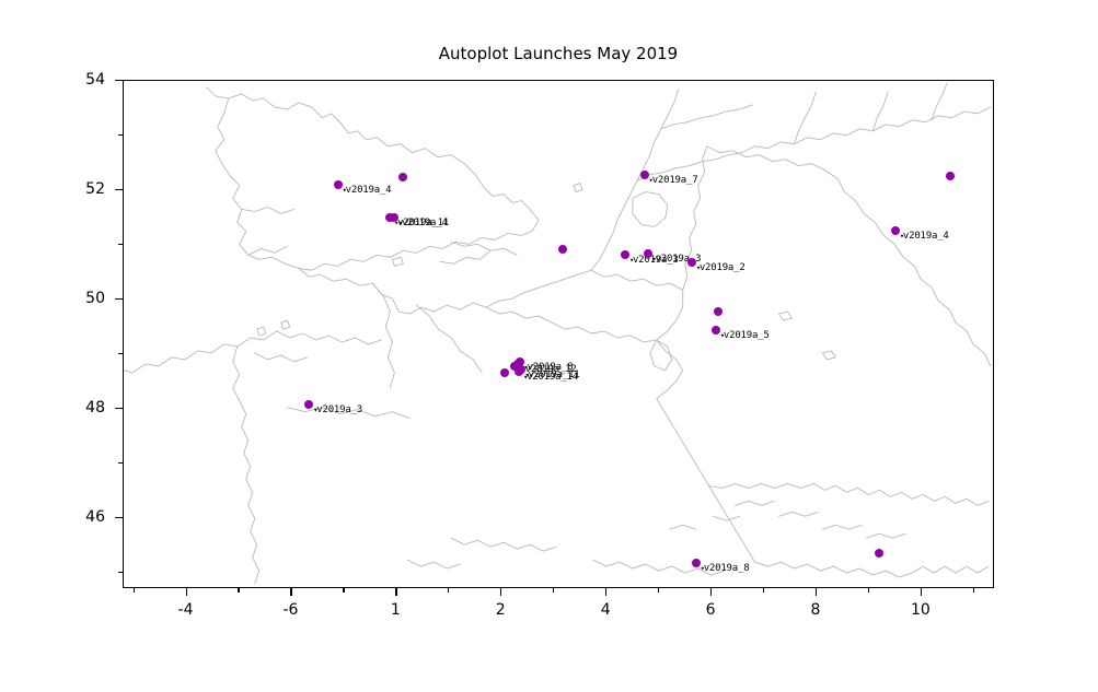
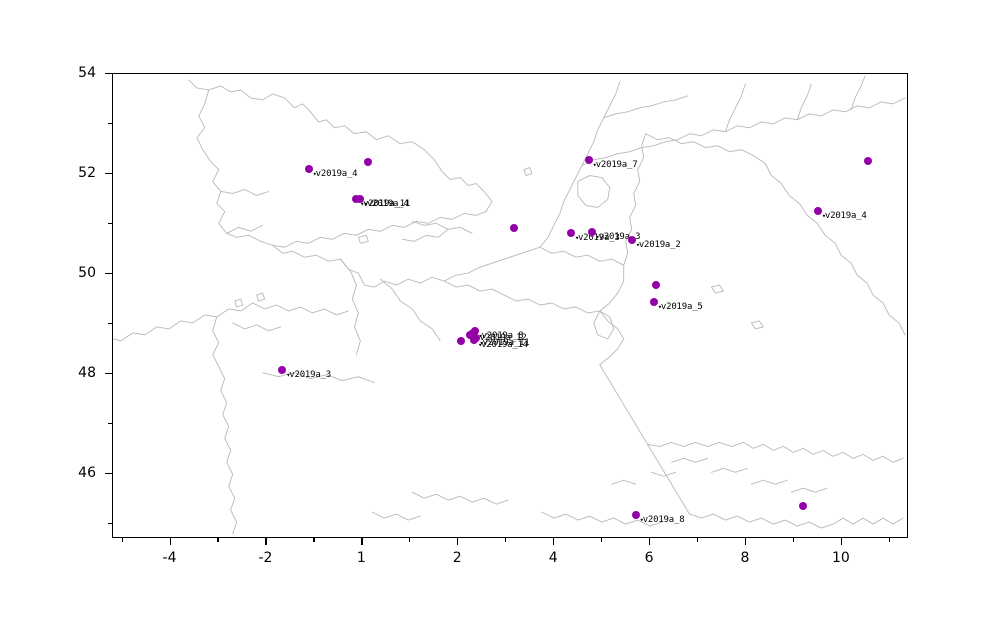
- Autoplot Launches May 2019
  v2019a_4
  v2019a_11
  v2019a_4
  v2019a_7
  v2019a_4
  v2019a_3
  v2019a3
  v2019a_2
  v2019a_5
  v2019a_12
  v2019a_8
  v2019a_11
  v2019a_14
  v2019a_3
  v2019a_8
  -4
- -6
+ -2
  1
  2
  4
  6
  8
  10
  54
  52
  50
  48
  46
